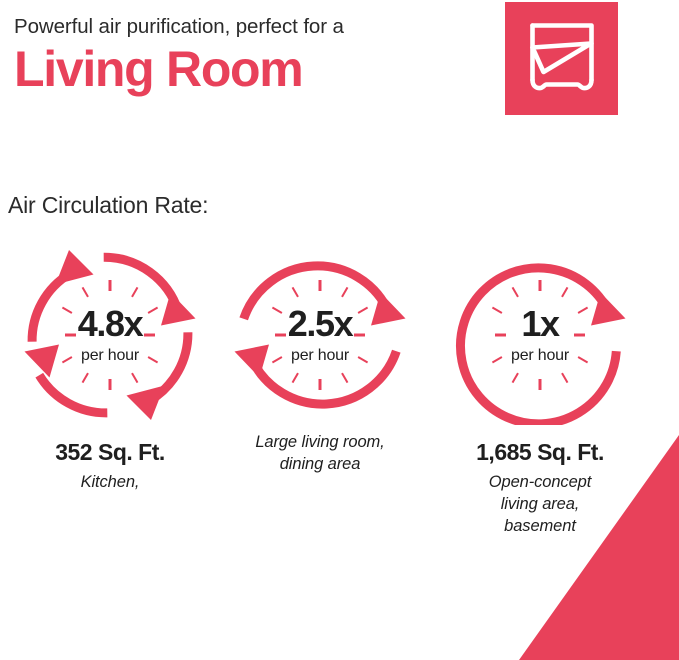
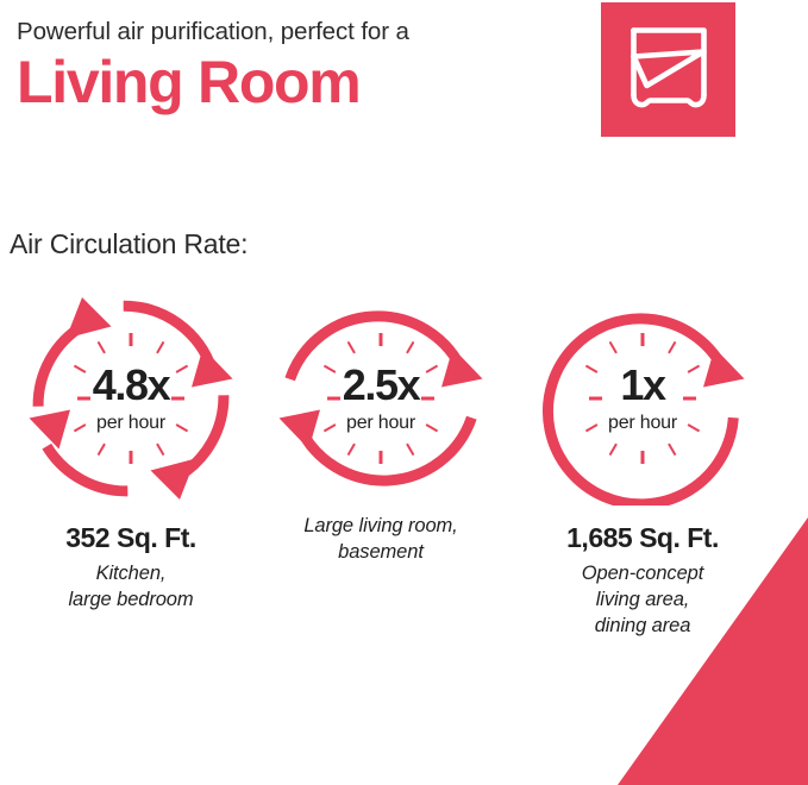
  Powerful air purification, perfect for a
  Living Room
  Air Circulation Rate:
  4.8x
  per hour
  352 Sq. Ft.
  Kitchen,
+ large bedroom
  2.5x
  per hour
  Large living room,
- dining area
+ basement
  1x
  per hour
  1,685 Sq. Ft.
  Open-concept
  living area,
- basement
+ dining area
